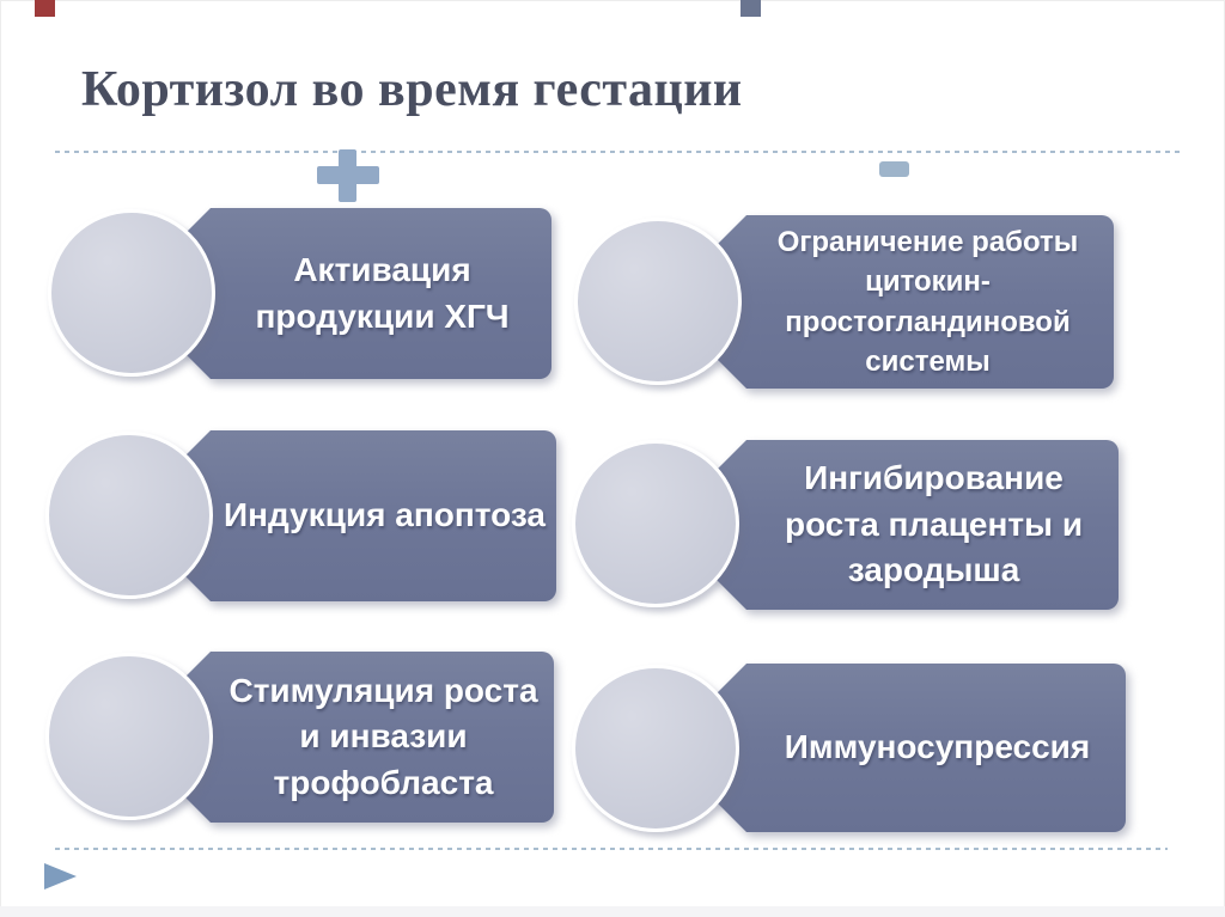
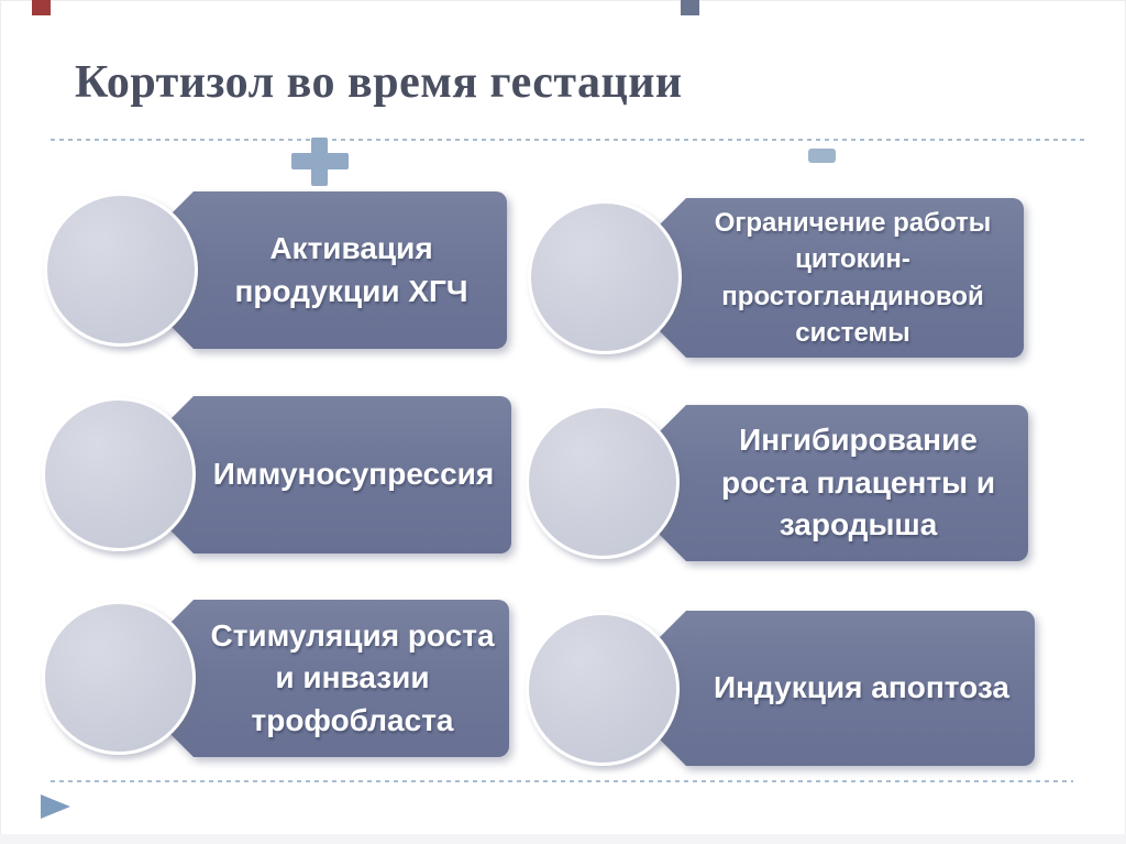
  Кортизол во время гестации
  Активация
  продукции ХГЧ
- Индукция апоптоза
+ Иммуносупрессия
  Стимуляция роста
  и инвазии
  трофобласта
  Ограничение работы
  цитокин-
  простогландиновой
  системы
  Ингибирование
  роста плаценты и
  зародыша
- Иммуносупрессия
+ Индукция апоптоза
